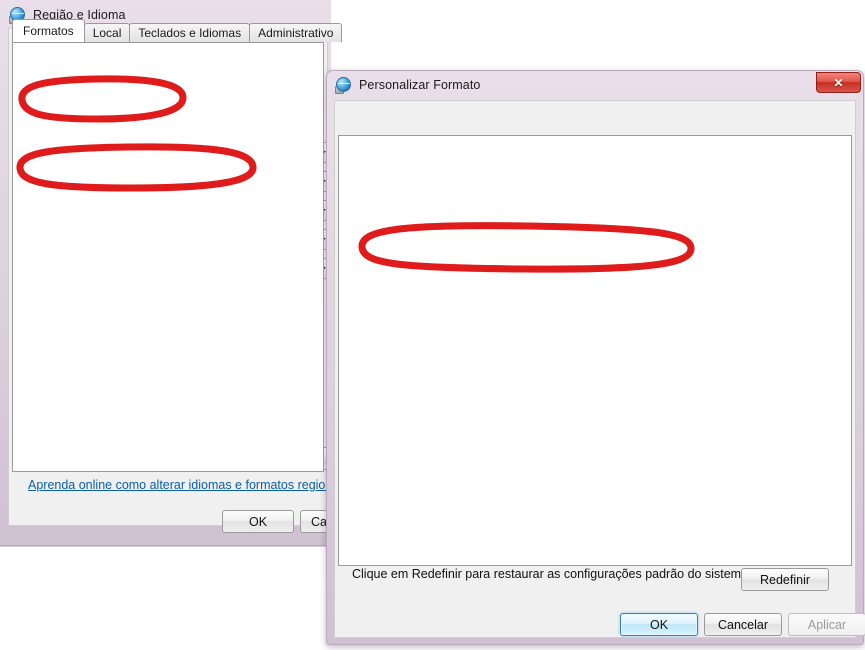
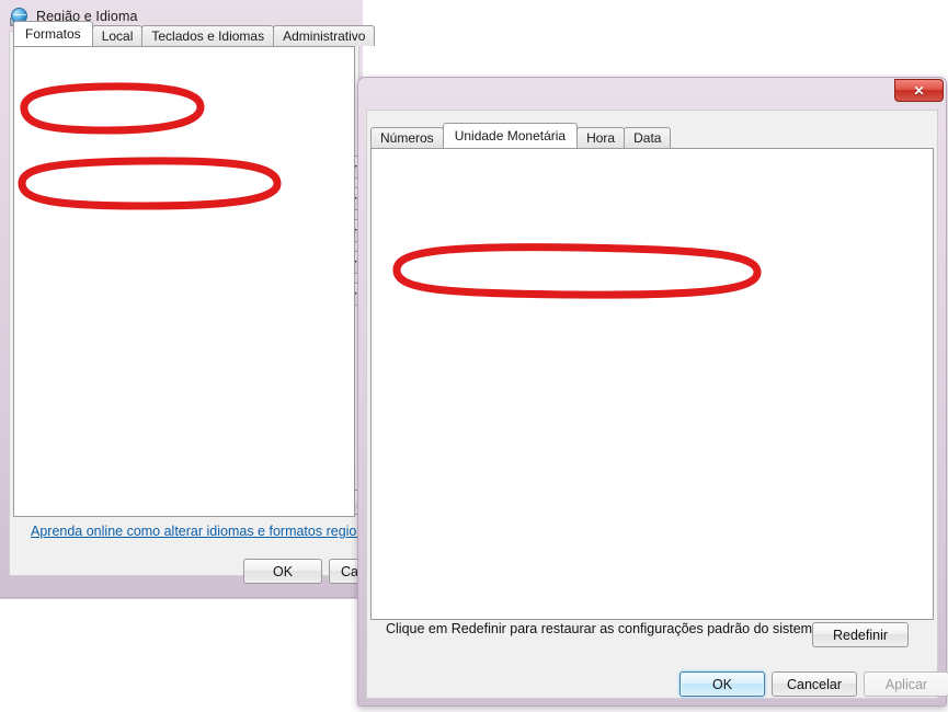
  Região e Idioma
  Formatos
  Local
  Teclados e Idiomas
  Administrativo
  Aprenda online como alterar idiomas e formatos regio
  OK
- Personalizar Formato
  ✕
+ Números
+ Unidade Monetária
+ Hora
+ Data
  Clique em Redefinir para restaurar as configurações padrão do sistem
  Redefinir
  OK
  Cancelar
  Aplicar
